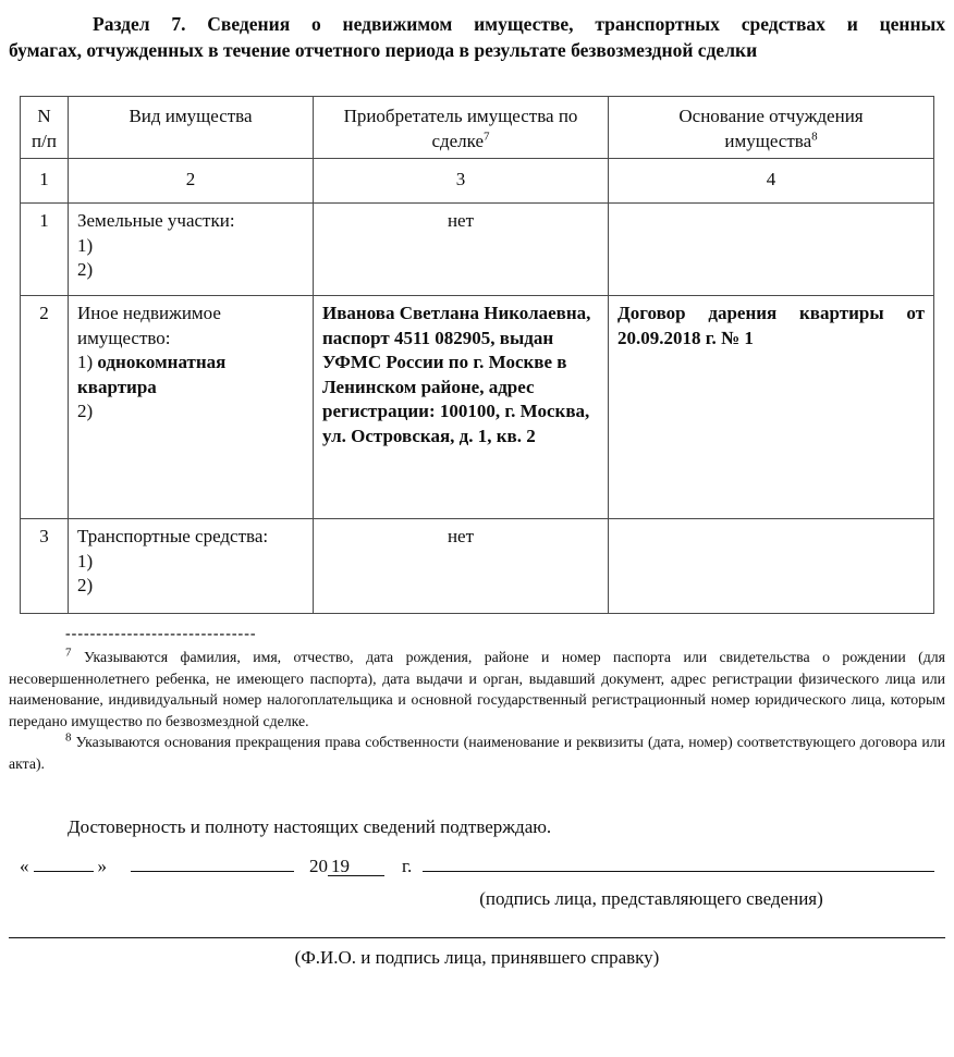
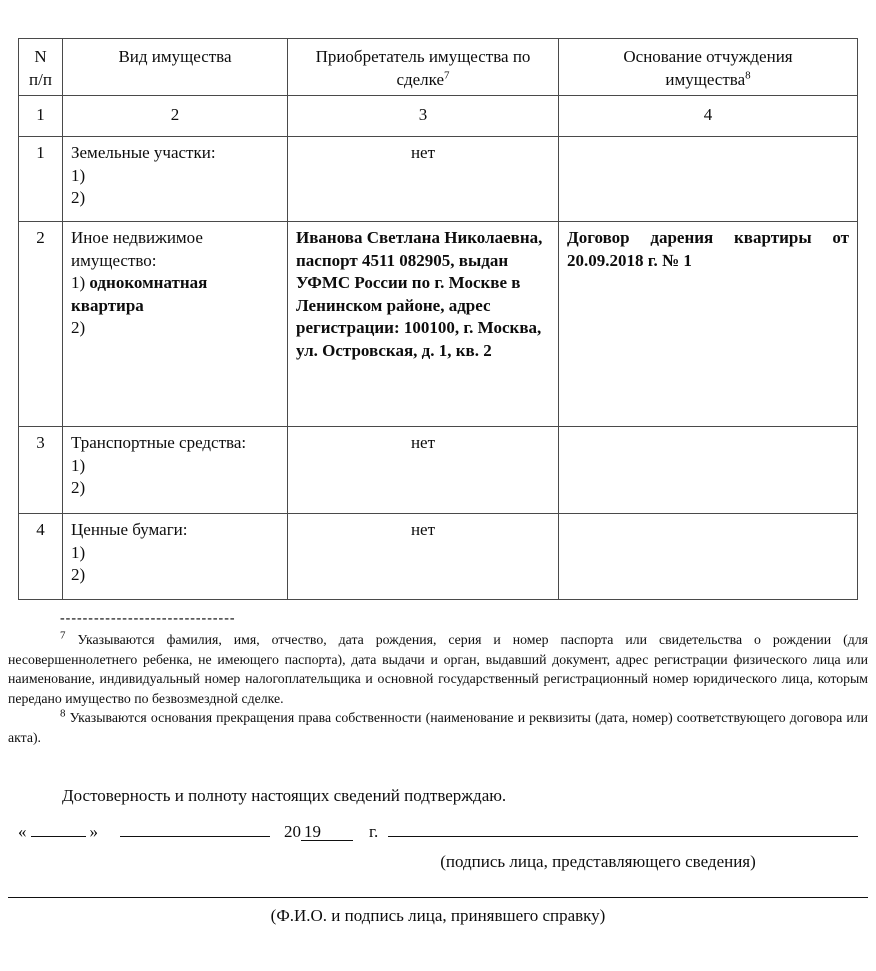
- Раздел 7. Сведения о недвижимом имуществе, транспортных средствах и ценных
- бумагах, отчужденных в течение отчетного периода в результате безвозмездной сделки
  N п/п	Вид имущества	Приобретатель имущества по сделке7	Основание отчуждения имущества8
  1	2	3	4
  1	Земельные участки: 1) 2)	нет
  2	Иное недвижимое имущество: 1) однокомнатная квартира 2)	Иванова Светлана Николаевна, паспорт 4511 082905, выдан УФМС России по г. Москве в Ленинском районе, адрес регистрации: 100100, г. Москва, ул. Островская, д. 1, кв. 2	Договор дарения квартиры от 20.09.2018 г. № 1
  3	Транспортные средства: 1) 2)	нет
+ 4	Ценные бумаги: 1) 2)	нет
  -------------------------------
- 7 Указываются фамилия, имя, отчество, дата рождения, районе и номер паспорта или свидетельства о рождении (для несовершеннолетнего ребенка, не имеющего паспорта), дата выдачи и орган, выдавший документ, адрес регистрации физического лица или наименование, индивидуальный номер налогоплательщика и основной государственный регистрационный номер юридического лица, которым передано имущество по безвозмездной сделке.
+ 7 Указываются фамилия, имя, отчество, дата рождения, серия и номер паспорта или свидетельства о рождении (для несовершеннолетнего ребенка, не имеющего паспорта), дата выдачи и орган, выдавший документ, адрес регистрации физического лица или наименование, индивидуальный номер налогоплательщика и основной государственный регистрационный номер юридического лица, которым передано имущество по безвозмездной сделке.
  8 Указываются основания прекращения права собственности (наименование и реквизиты (дата, номер) соответствующего договора или акта).
  Достоверность и полноту настоящих сведений подтверждаю.
  « » 20 19 г.
  (подпись лица, представляющего сведения)
  (Ф.И.О. и подпись лица, принявшего справку)
